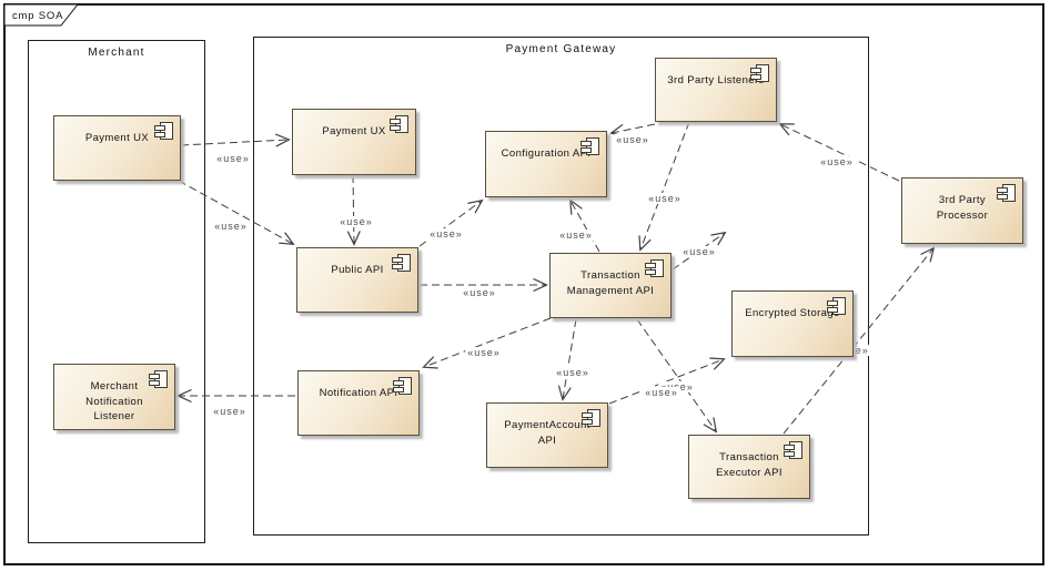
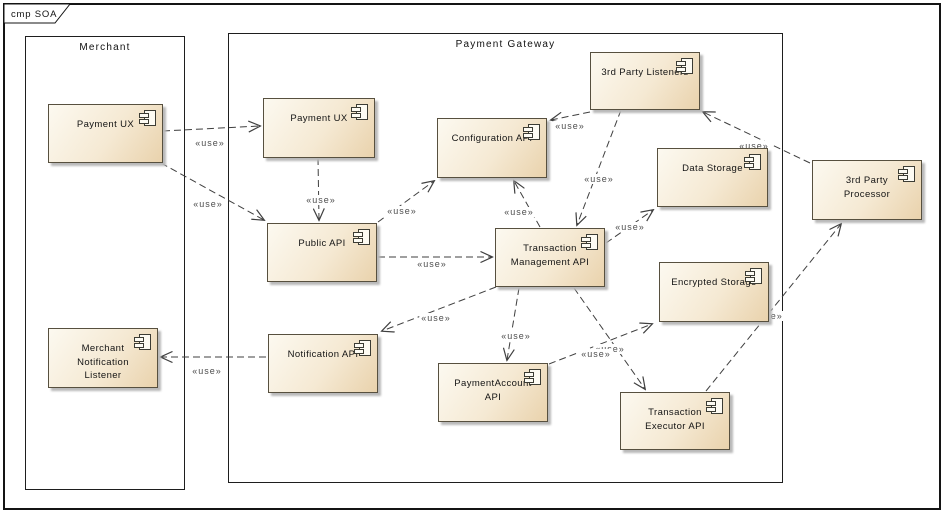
  Merchant
  Payment Gateway
  cmp SOA
  «use»
  «use»
  «use»
  «use»
  «use»
  «use»
  «use»
  «use»
  «use»
  «use»
  «use»
  «use»
  «use»
  «use»
  Payment UX
  Merchant
  Notification
  Listener
  Payment UX
  Public API
  Configuration AP
  Transaction
  Management API
  Notification API
  PaymentAccoun
  API
  3rd Party Listene
+ Data Storage
  Encrypted Storag
  Transaction
  Executor API
  3rd Party
  Processor
